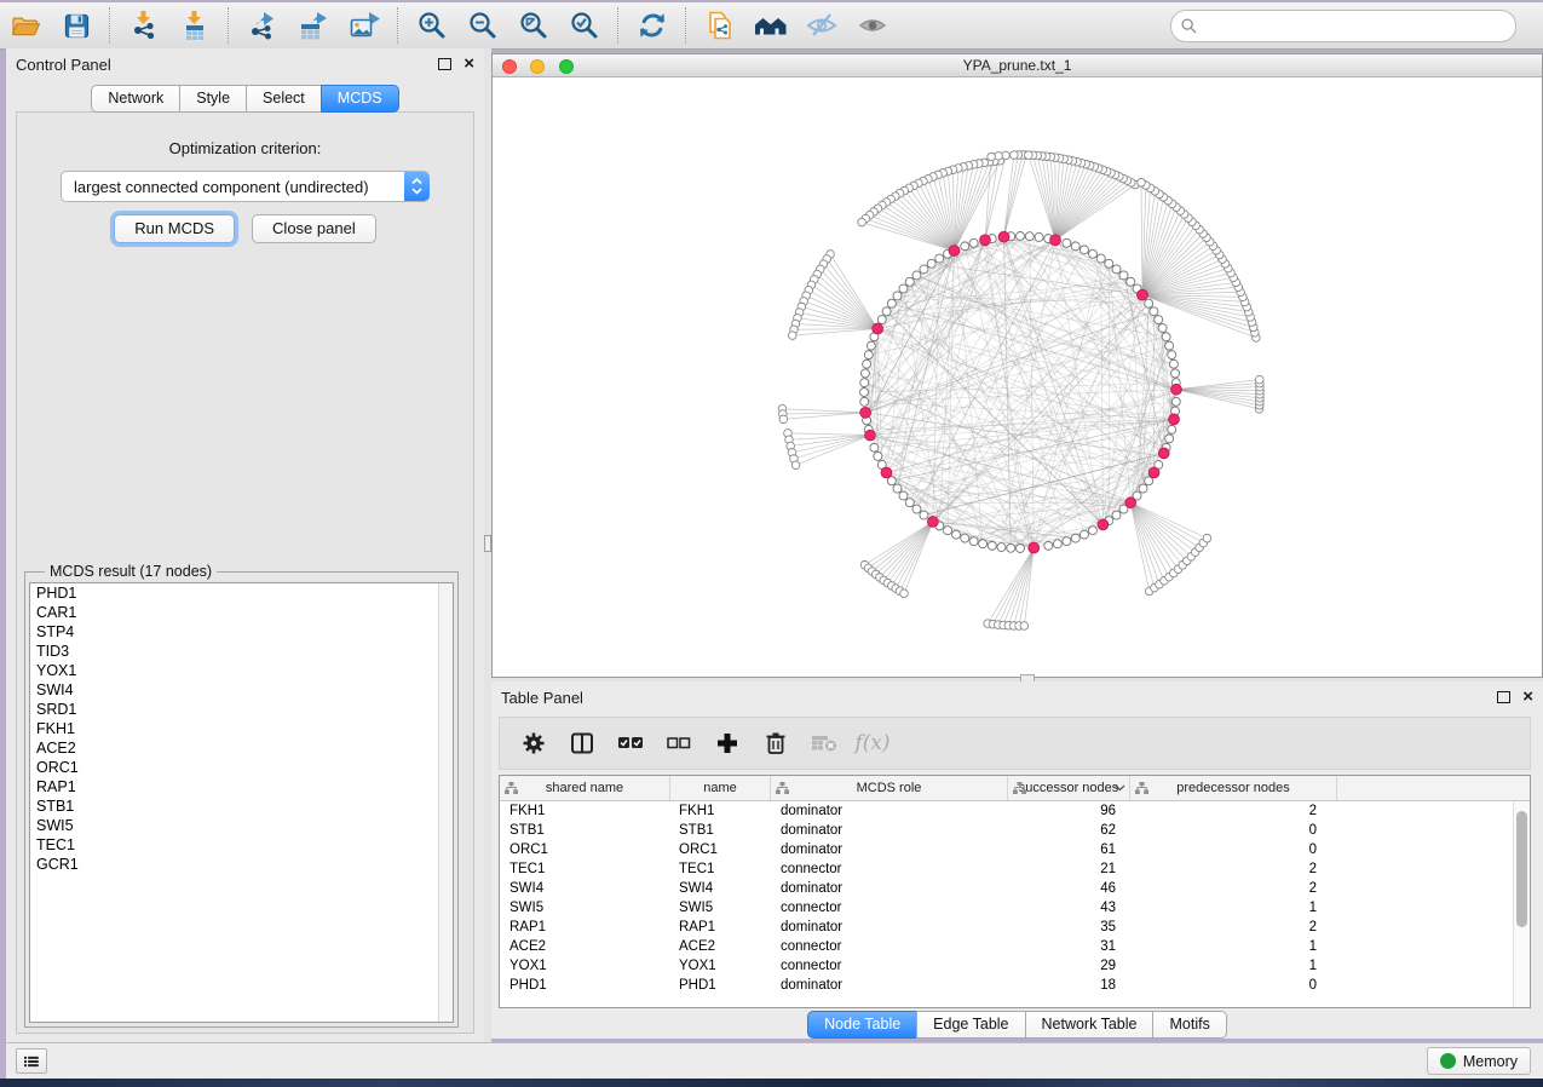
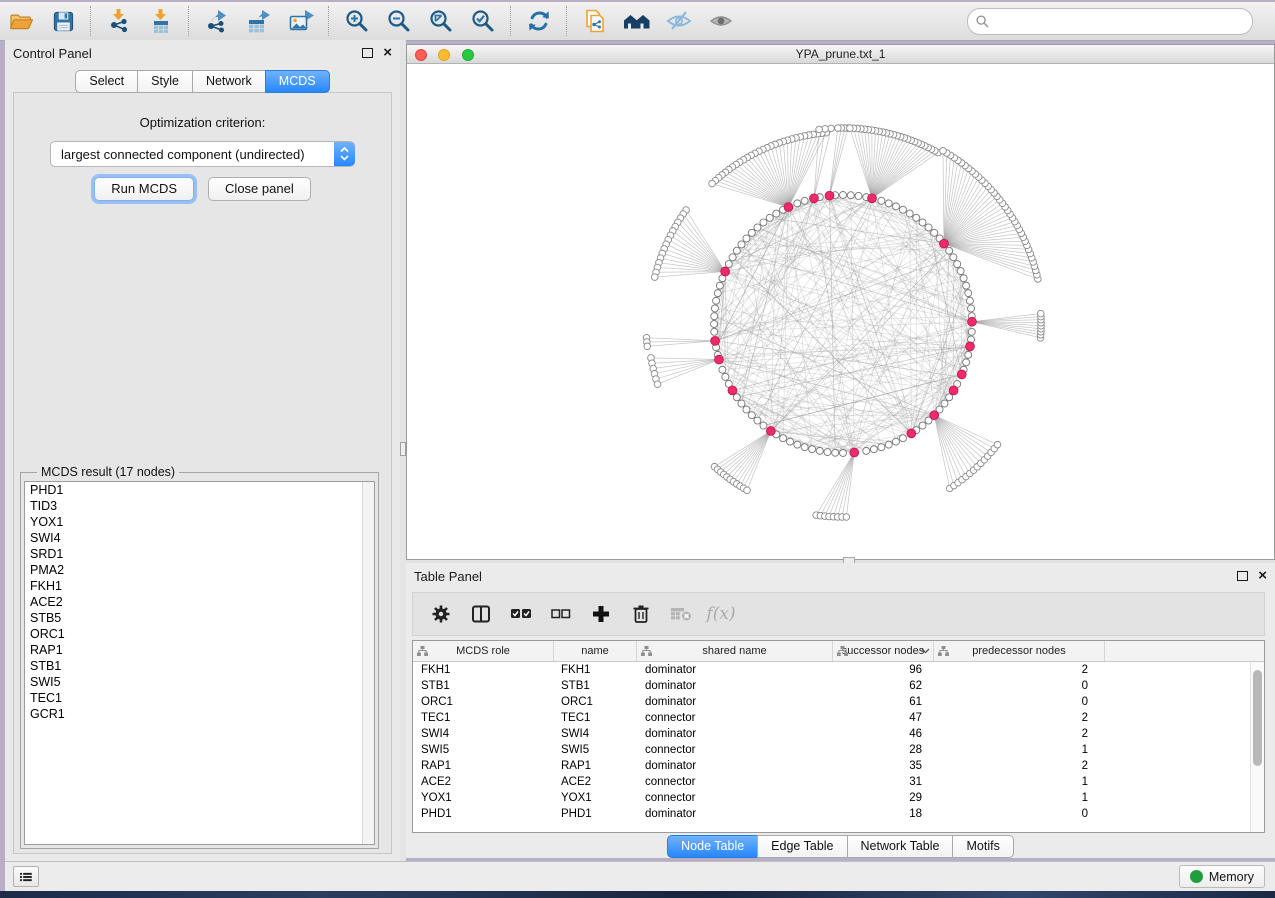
  Control Panel
  ×
- Network
+ Select
  Style
- Select
+ Network
  MCDS
  Optimization criterion:
  largest connected component (undirected)
  Run MCDS
  Close panel
  MCDS result (17 nodes)
  PHD1
- CAR1
- STP4
  TID3
  YOX1
  SWI4
  SRD1
+ PMA2
  FKH1
  ACE2
+ STB5
  ORC1
  RAP1
  STB1
  SWI5
  TEC1
  GCR1
  YPA_prune.txt_1
  Table Panel
  ×
  f(x)
- shared name
+ MCDS role
  name
- MCDS role
+ shared name
  uccessor nodes
  predecessor nodes
  FKH1
  FKH1
  dominator
  96
  2
  STB1
  STB1
  dominator
  62
  0
  ORC1
  ORC1
  dominator
  61
  0
  TEC1
  TEC1
  connector
- 21
+ 47
  2
  SWI4
  SWI4
  dominator
  46
  2
  SWI5
  SWI5
  connector
- 43
+ 28
  1
  RAP1
  RAP1
  dominator
  35
  2
  ACE2
  ACE2
  connector
  31
  1
  YOX1
  YOX1
  connector
  29
  1
  PHD1
  PHD1
  dominator
  18
  0
  Node Table
  Edge Table
  Network Table
  Motifs
  Memory
